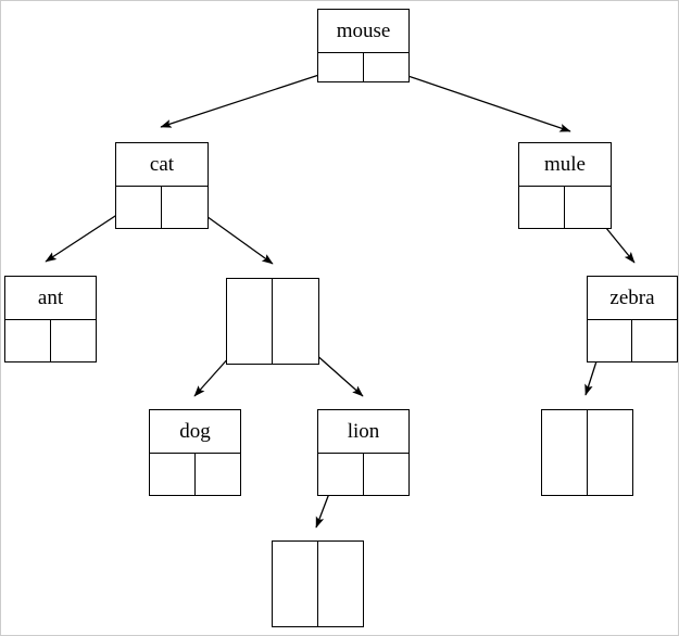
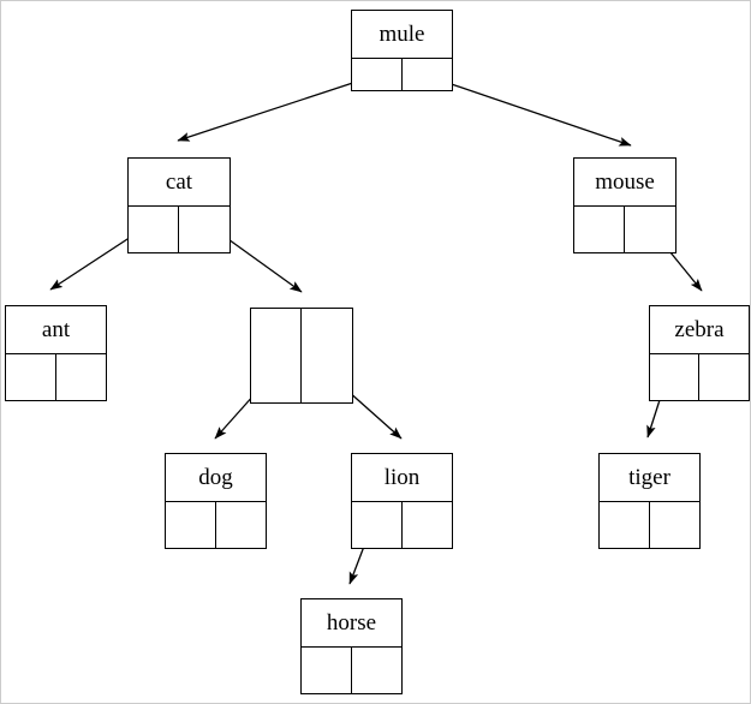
- mouse
+ mule
  cat
- mule
+ mouse
  ant
  zebra
  dog
  lion
+ tiger
+ horse
